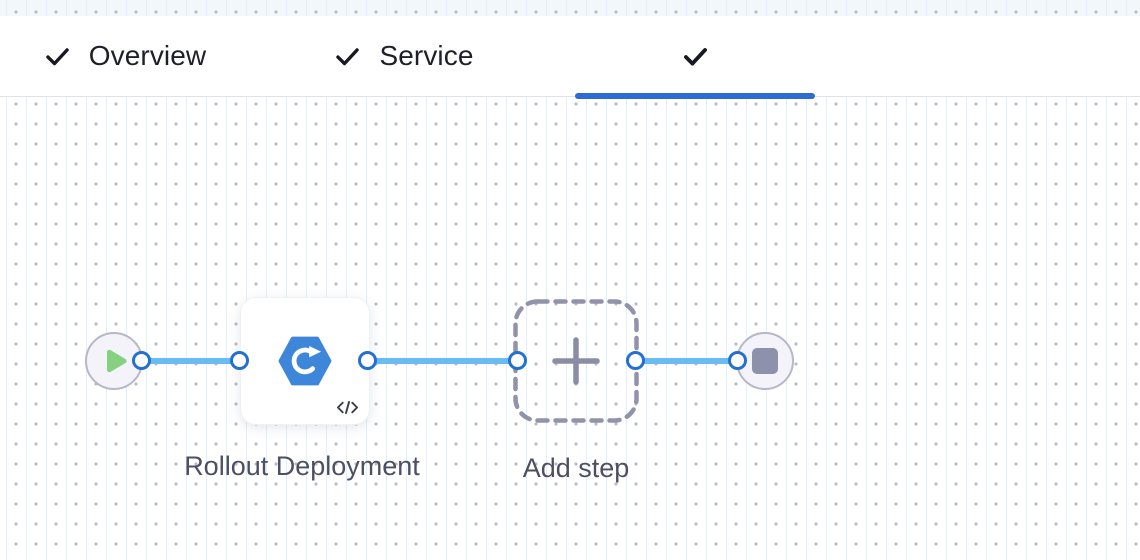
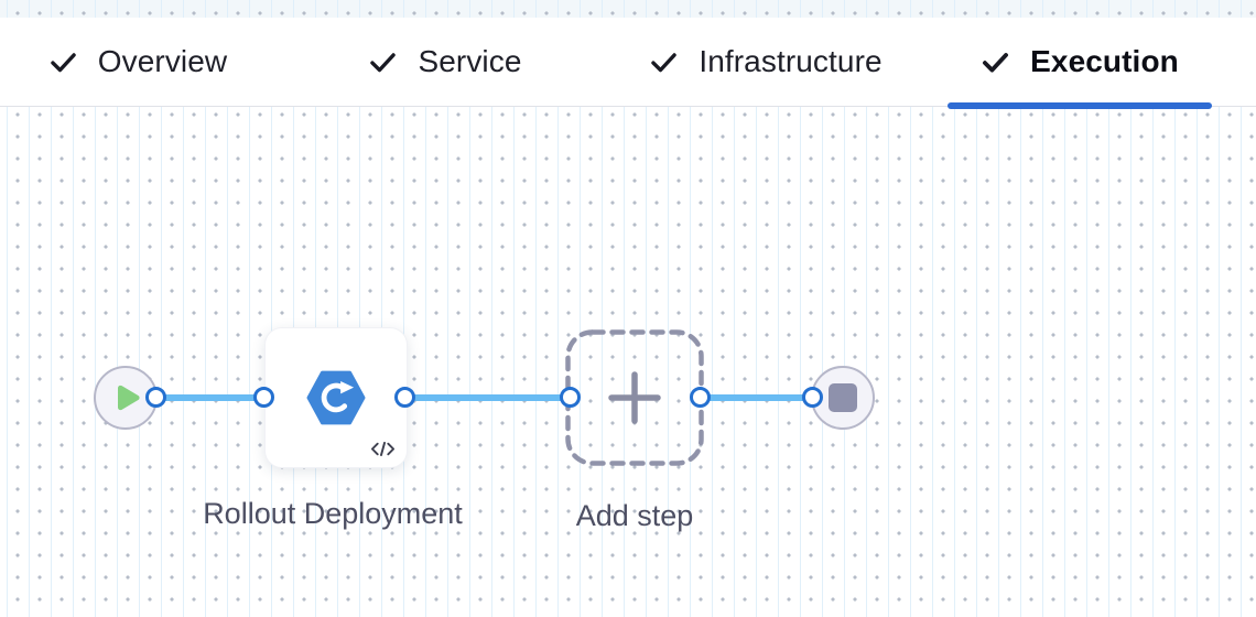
  Overview
  Service
+ Infrastructure
+ Execution
  Rollout Deployment
  Add step
